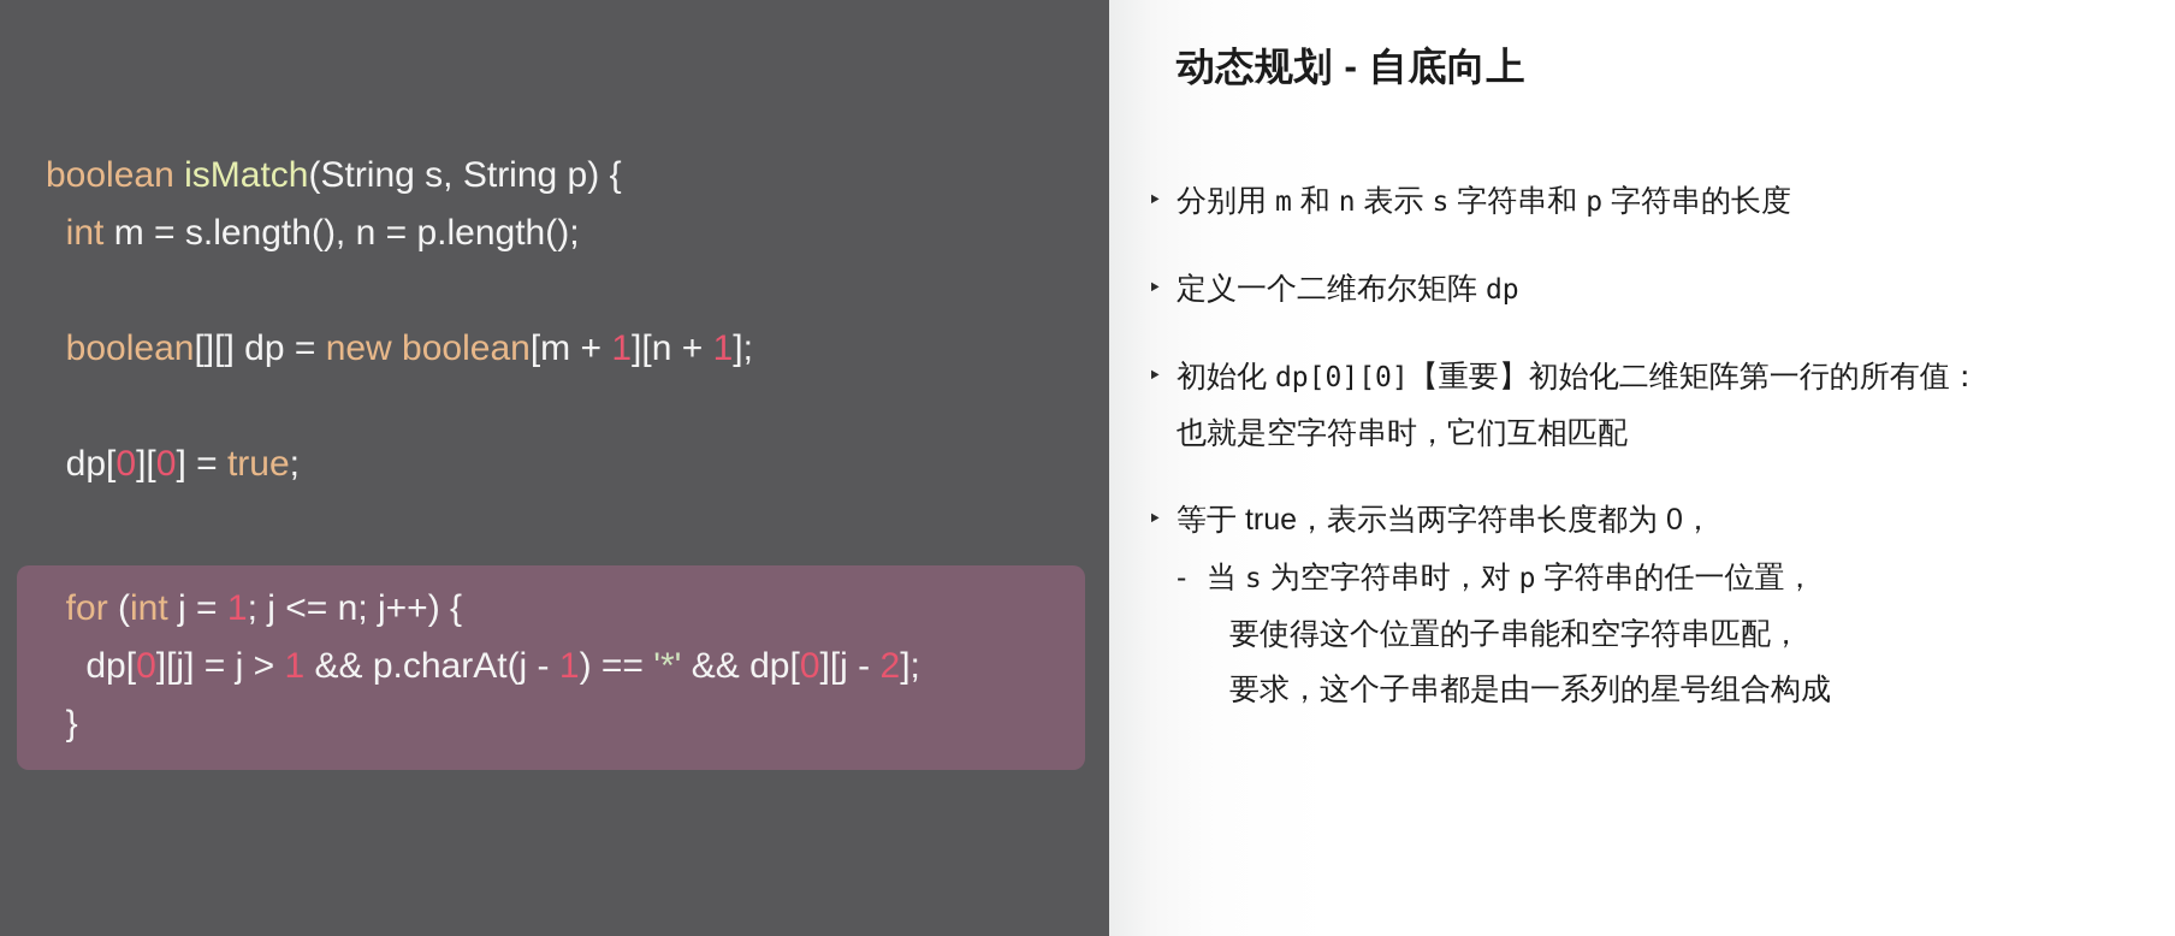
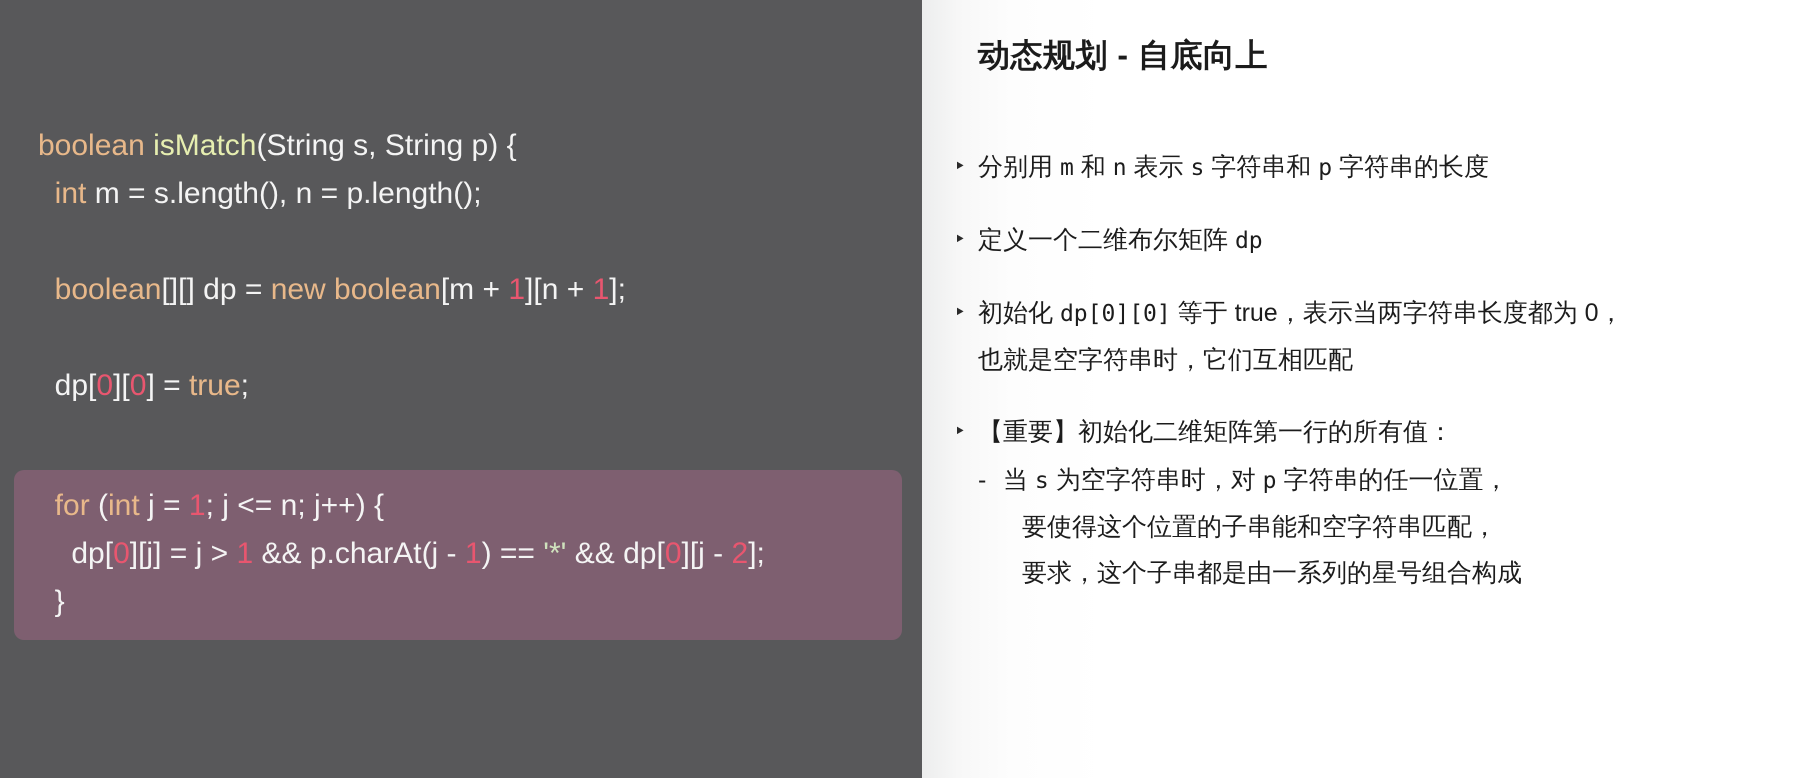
  boolean isMatch(String s, String p) { int m = s.length(), n = p.length(); boolean[][] dp = new boolean[m + 1][n + 1]; dp[0][0] = true;
  for (int j = 1; j <= n; j++) { dp[0][j] = j > 1 && p.charAt(j - 1) == '*' && dp[0][j - 2]; }
  动态规划 - 自底向上
  ‣
  分别用 m 和 n 表示 s 字符串和 p 字符串的长度
  ‣
  定义一个二维布尔矩阵 dp
  ‣
- 初始化 dp[0][0]【重要】初始化二维矩阵第一行的所有值：
+ 初始化 dp[0][0] 等于 true，表示当两字符串长度都为 0，
  也就是空字符串时，它们互相匹配
  ‣
- 等于 true，表示当两字符串长度都为 0，
+ 【重要】初始化二维矩阵第一行的所有值：
  - 当 s 为空字符串时，对 p 字符串的任一位置，
  要使得这个位置的子串能和空字符串匹配，
  要求，这个子串都是由一系列的星号组合构成
